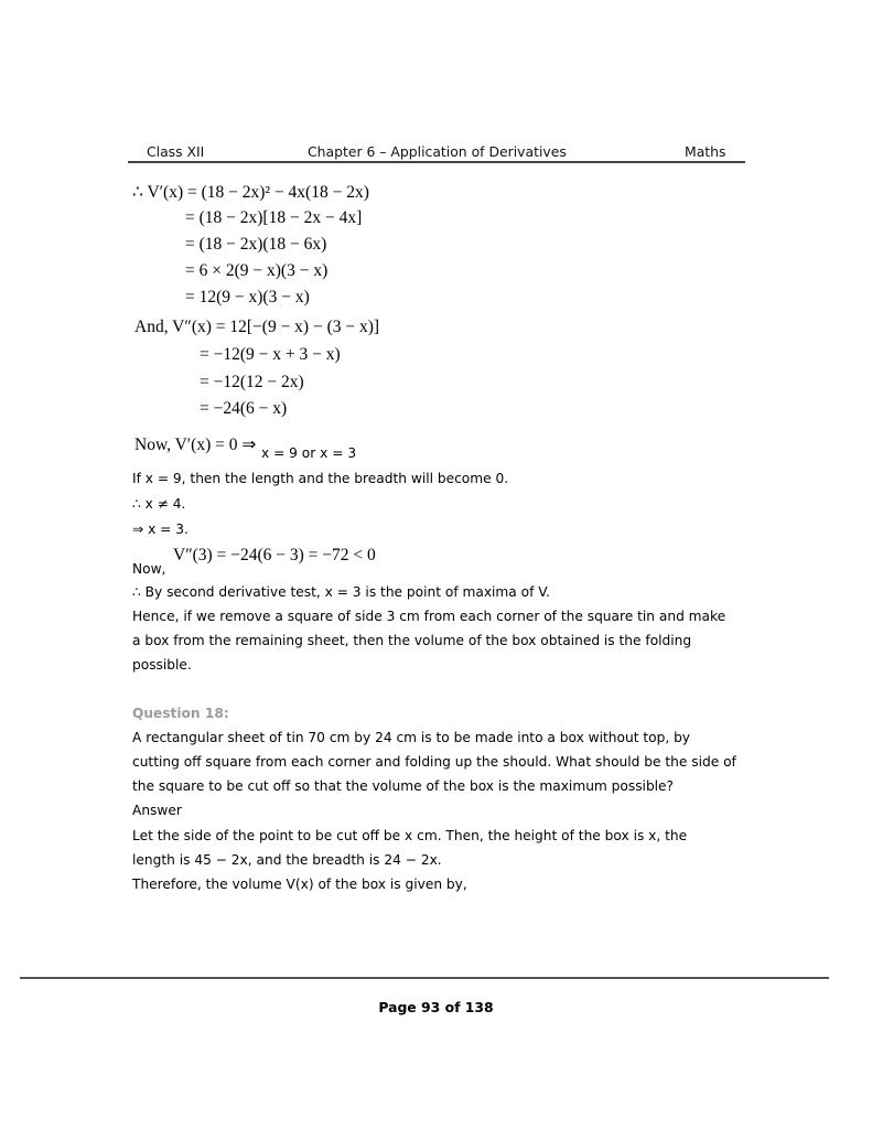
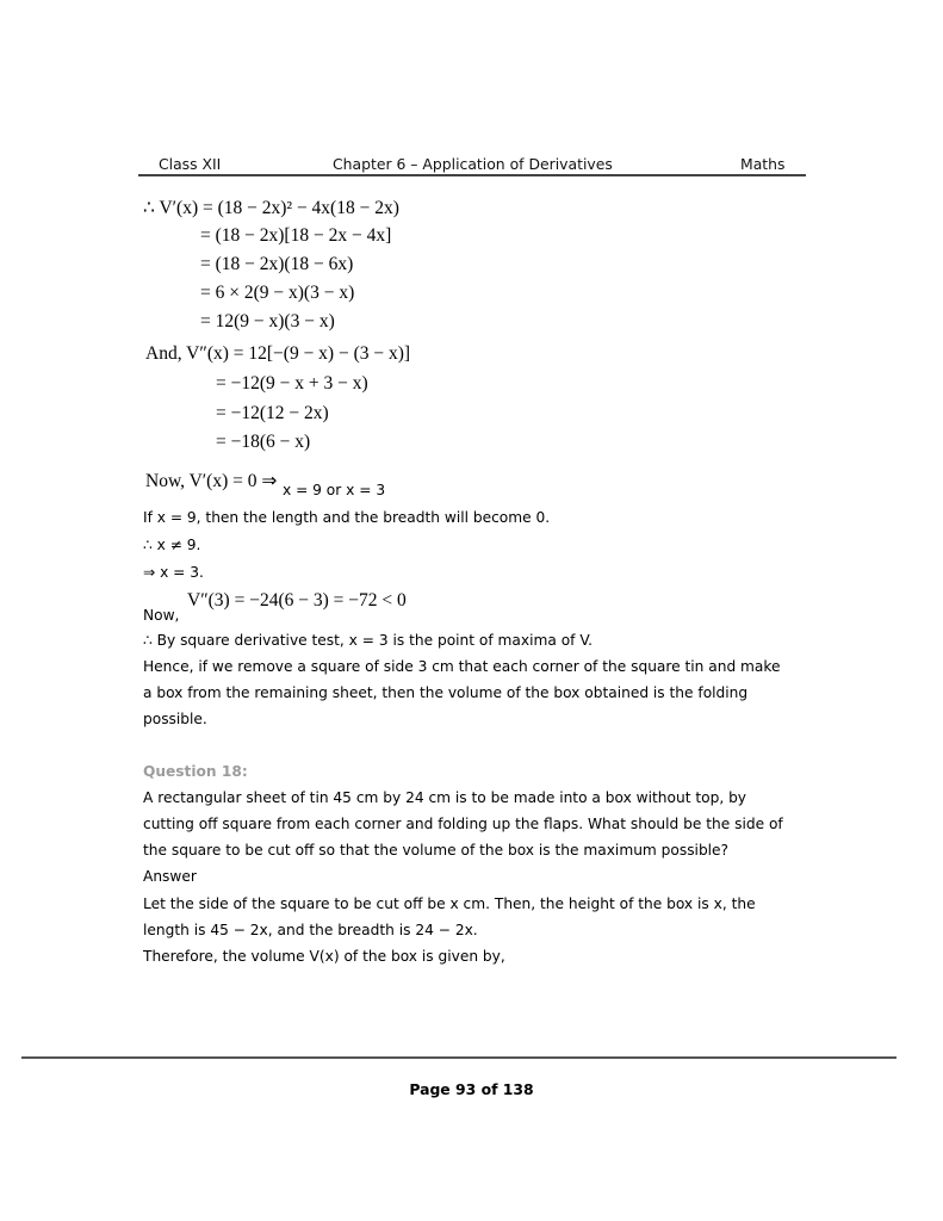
  Class XII
  Chapter 6 – Application of Derivatives
  Maths
  ∴ V′(x) = (18 − 2x)² − 4x(18 − 2x)
  = (18 − 2x)[18 − 2x − 4x]
  = (18 − 2x)(18 − 6x)
  = 6 × 2(9 − x)(3 − x)
  = 12(9 − x)(3 − x)
  And, V″(x) = 12[−(9 − x) − (3 − x)]
  = −12(9 − x + 3 − x)
  = −12(12 − 2x)
- = −24(6 − x)
+ = −18(6 − x)
  Now, V′(x) = 0 ⇒
  x = 9 or x = 3
  If x = 9, then the length and the breadth will become 0.
- ∴ x ≠ 4.
+ ∴ x ≠ 9.
  ⇒ x = 3.
  Now,
  V″(3) = −24(6 − 3) = −72 < 0
- ∴ By second derivative test, x = 3 is the point of maxima of V.
+ ∴ By square derivative test, x = 3 is the point of maxima of V.
- Hence, if we remove a square of side 3 cm from each corner of the square tin and make
+ Hence, if we remove a square of side 3 cm that each corner of the square tin and make
  a box from the remaining sheet, then the volume of the box obtained is the folding
  possible.
  Question 18:
- A rectangular sheet of tin 70 cm by 24 cm is to be made into a box without top, by
+ A rectangular sheet of tin 45 cm by 24 cm is to be made into a box without top, by
- cutting off square from each corner and folding up the should. What should be the side of
+ cutting off square from each corner and folding up the flaps. What should be the side of
  the square to be cut off so that the volume of the box is the maximum possible?
  Answer
- Let the side of the point to be cut off be x cm. Then, the height of the box is x, the
+ Let the side of the square to be cut off be x cm. Then, the height of the box is x, the
  length is 45 − 2x, and the breadth is 24 − 2x.
  Therefore, the volume V(x) of the box is given by,
  Page 93 of 138
